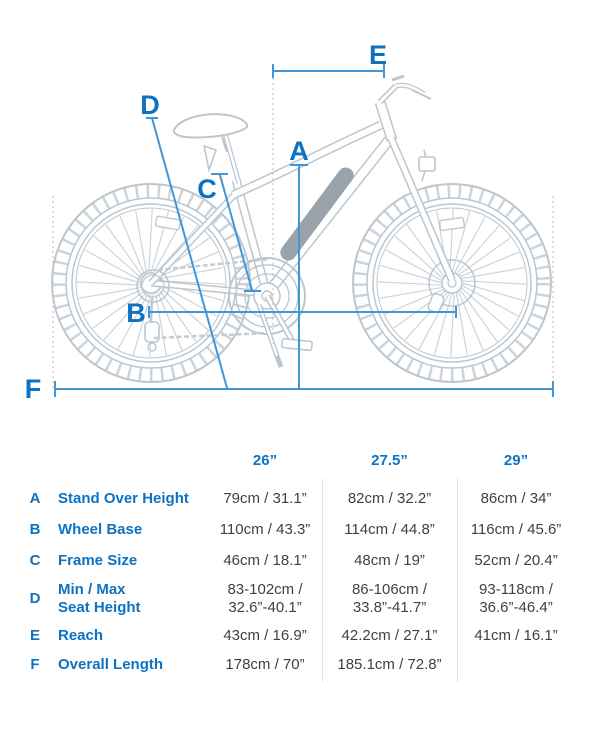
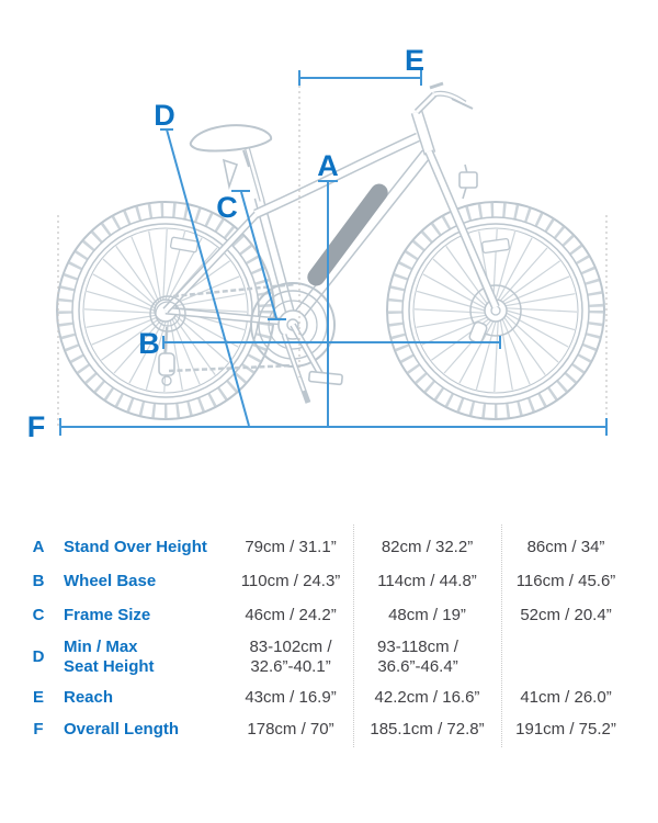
  A
  B
  C
  D
  E
  F
- 26”
- 27.5”
- 29”
  A
  Stand Over Height
  79cm / 31.1”
  82cm / 32.2”
  86cm / 34”
  B
  Wheel Base
- 110cm / 43.3”
+ 110cm / 24.3”
  114cm / 44.8”
  116cm / 45.6”
  C
  Frame Size
- 46cm / 18.1”
+ 46cm / 24.2”
  48cm / 19”
  52cm / 20.4”
  D
  Min / Max
  Seat Height
  83-102cm /
  32.6”-40.1”
- 86-106cm /
- 33.8”-41.7”
  93-118cm /
  36.6”-46.4”
  E
  Reach
  43cm / 16.9”
- 42.2cm / 27.1”
+ 42.2cm / 16.6”
- 41cm / 16.1”
+ 41cm / 26.0”
  F
  Overall Length
  178cm / 70”
  185.1cm / 72.8”
+ 191cm / 75.2”
